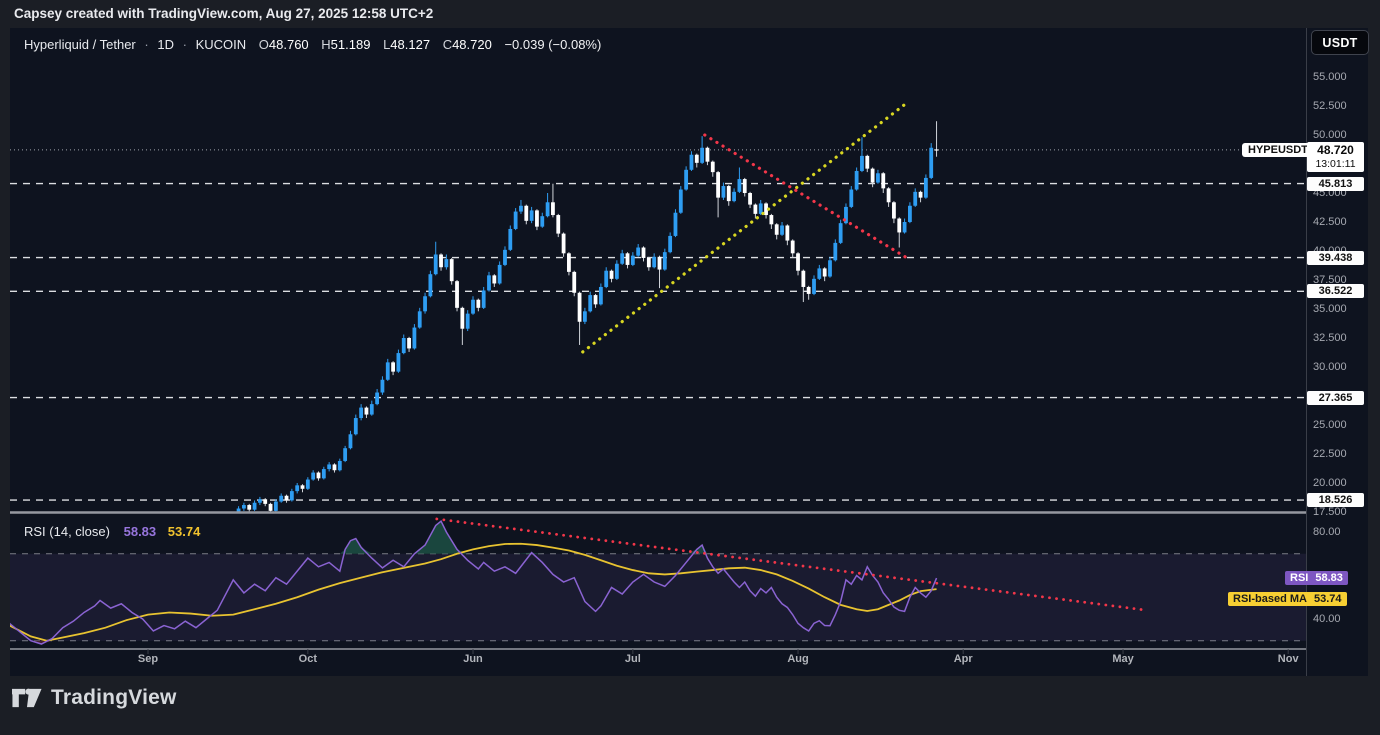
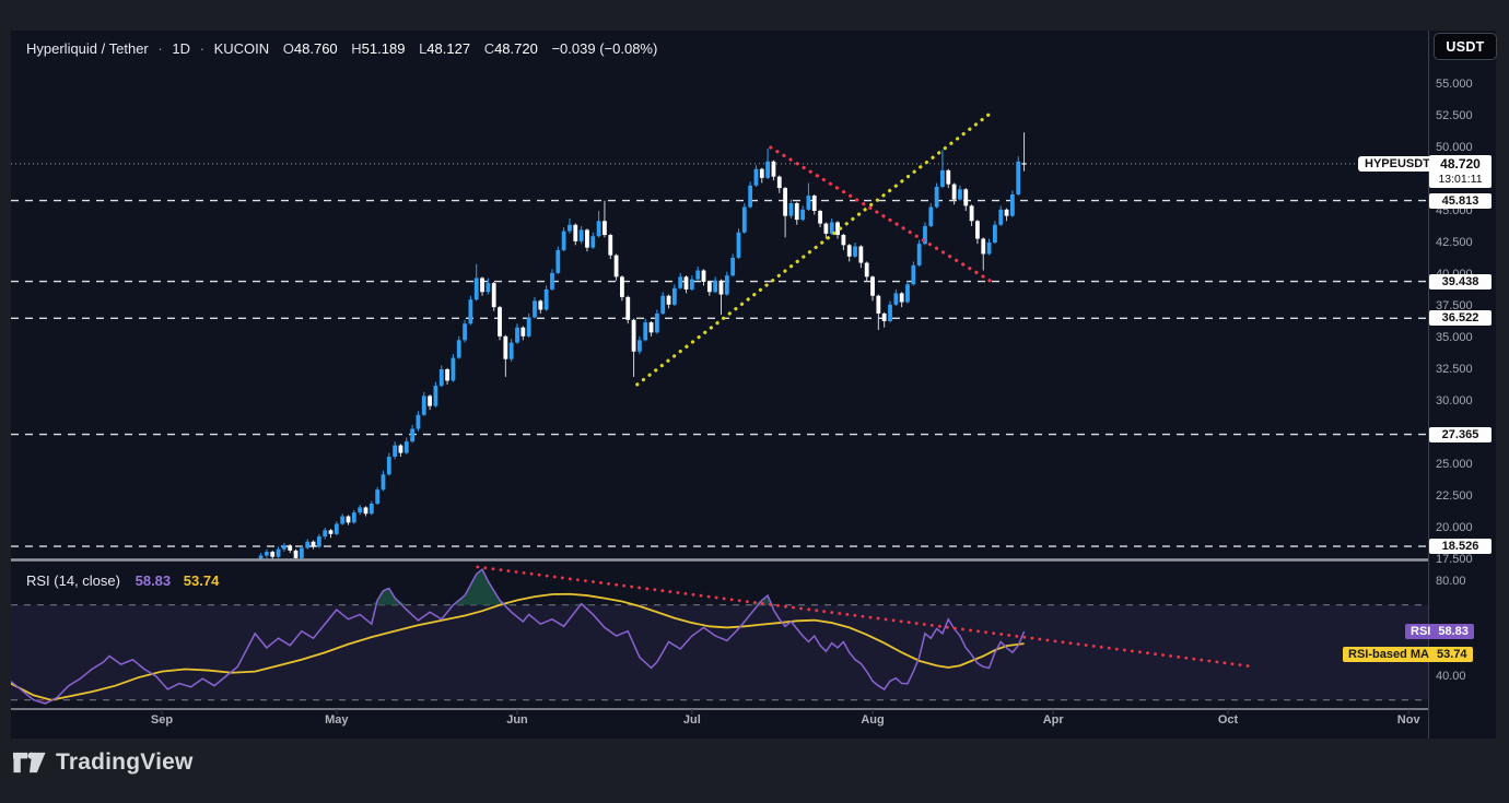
- Capsey created with TradingView.com, Aug 27, 2025 12:58 UTC+2
  Hyperliquid / Tether · 1D · KUCOIN O48.760 H51.189 L48.127 C48.720 −0.039 (−0.08%)
  RSI (14, close) 58.83 53.74
  USDT
  55.000
  52.500
  50.000
  45.000
  42.500
  37.500
  35.000
  32.500
  30.000
  25.000
  22.500
  20.000
  17.500
  80.00
  40.00
  45.813
  39.438
  36.522
  27.365
  18.526
  HYPEUSDT
  48.720
  13:01:11
  RSI 58.83
  RSI-based MA 53.74
  Sep
- Oct
+ May
  Jun
  Jul
  Aug
  Apr
- May
+ Oct
  Nov
  TradingView
